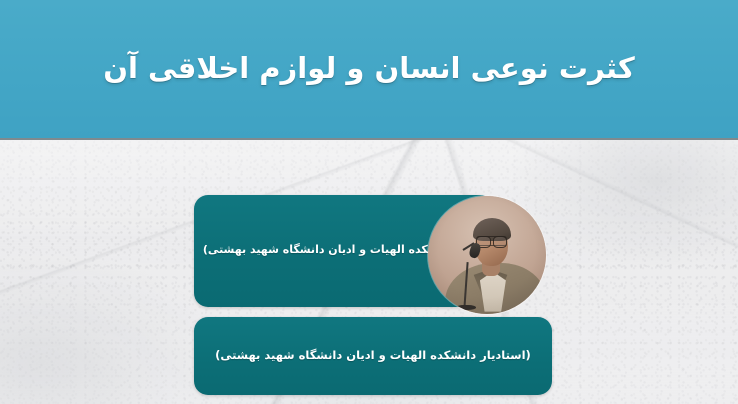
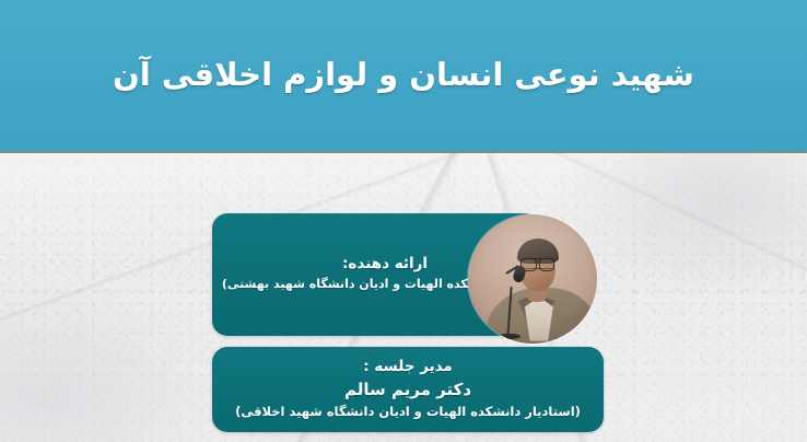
- کثرت نوعی انسان و لوازم اخلاقی آن
+ شهید نوعی انسان و لوازم اخلاقی آن
+ ارائه دهنده:
  کده الهیات و ادیان دانشگاه شهید بهشتی)
+ مدیر جلسه :
+ دکتر مریم سالم
- (استادیار دانشکده الهیات و ادیان دانشگاه شهید بهشتی)
+ (استادیار دانشکده الهیات و ادیان دانشگاه شهید اخلاقی)
